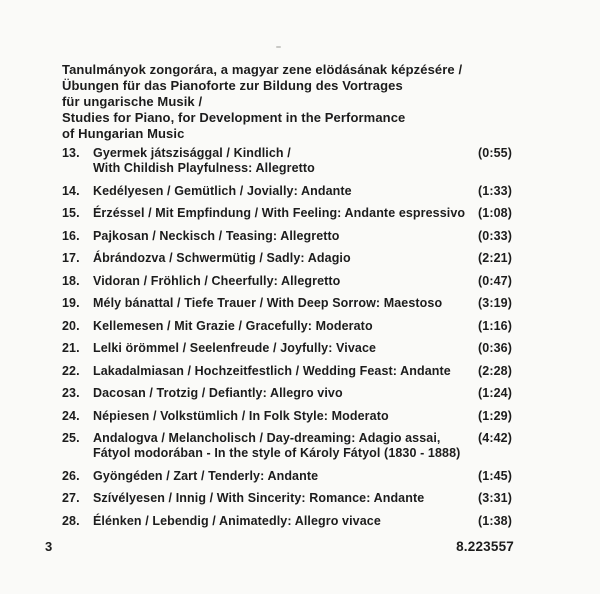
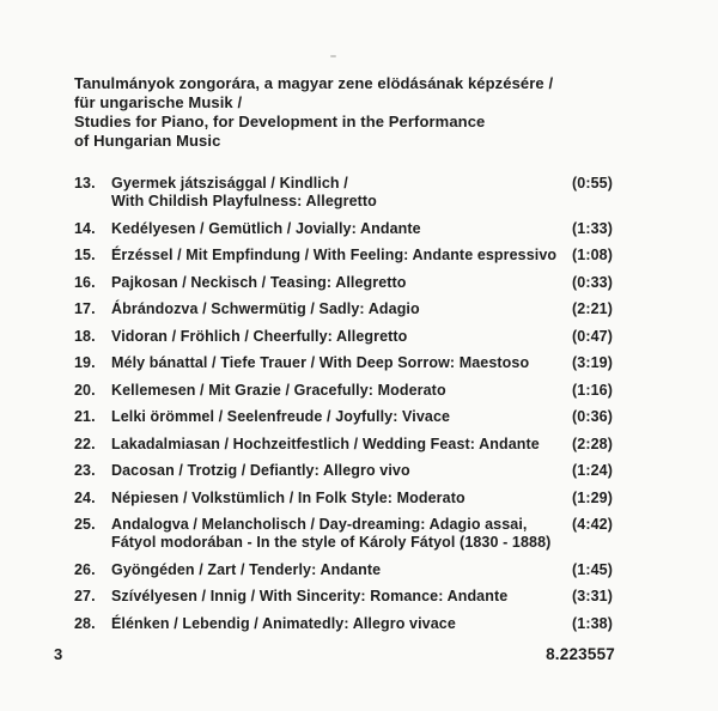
  Tanulmányok zongorára, a magyar zene elödásának képzésére /
- Übungen für das Pianoforte zur Bildung des Vortrages
  für ungarische Musik /
  Studies for Piano, for Development in the Performance
  of Hungarian Music
  13.
  Gyermek játszisággal / Kindlich /
  With Childish Playfulness: Allegretto
  (0:55)
  14.
  Kedélyesen / Gemütlich / Jovially: Andante
  (1:33)
  15.
  Érzéssel / Mit Empfindung / With Feeling: Andante espressivo
  (1:08)
  16.
  Pajkosan / Neckisch / Teasing: Allegretto
  (0:33)
  17.
  Ábrándozva / Schwermütig / Sadly: Adagio
  (2:21)
  18.
  Vidoran / Fröhlich / Cheerfully: Allegretto
  (0:47)
  19.
  Mély bánattal / Tiefe Trauer / With Deep Sorrow: Maestoso
  (3:19)
  20.
  Kellemesen / Mit Grazie / Gracefully: Moderato
  (1:16)
  21.
  Lelki örömmel / Seelenfreude / Joyfully: Vivace
  (0:36)
  22.
  Lakadalmiasan / Hochzeitfestlich / Wedding Feast: Andante
  (2:28)
  23.
  Dacosan / Trotzig / Defiantly: Allegro vivo
  (1:24)
  24.
  Népiesen / Volkstümlich / In Folk Style: Moderato
  (1:29)
  25.
  Andalogva / Melancholisch / Day-dreaming: Adagio assai,
  Fátyol modorában - In the style of Károly Fátyol (1830 - 1888)
  (4:42)
  26.
  Gyöngéden / Zart / Tenderly: Andante
  (1:45)
  27.
  Szívélyesen / Innig / With Sincerity: Romance: Andante
  (3:31)
  28.
  Élénken / Lebendig / Animatedly: Allegro vivace
  (1:38)
  3
  8.223557
